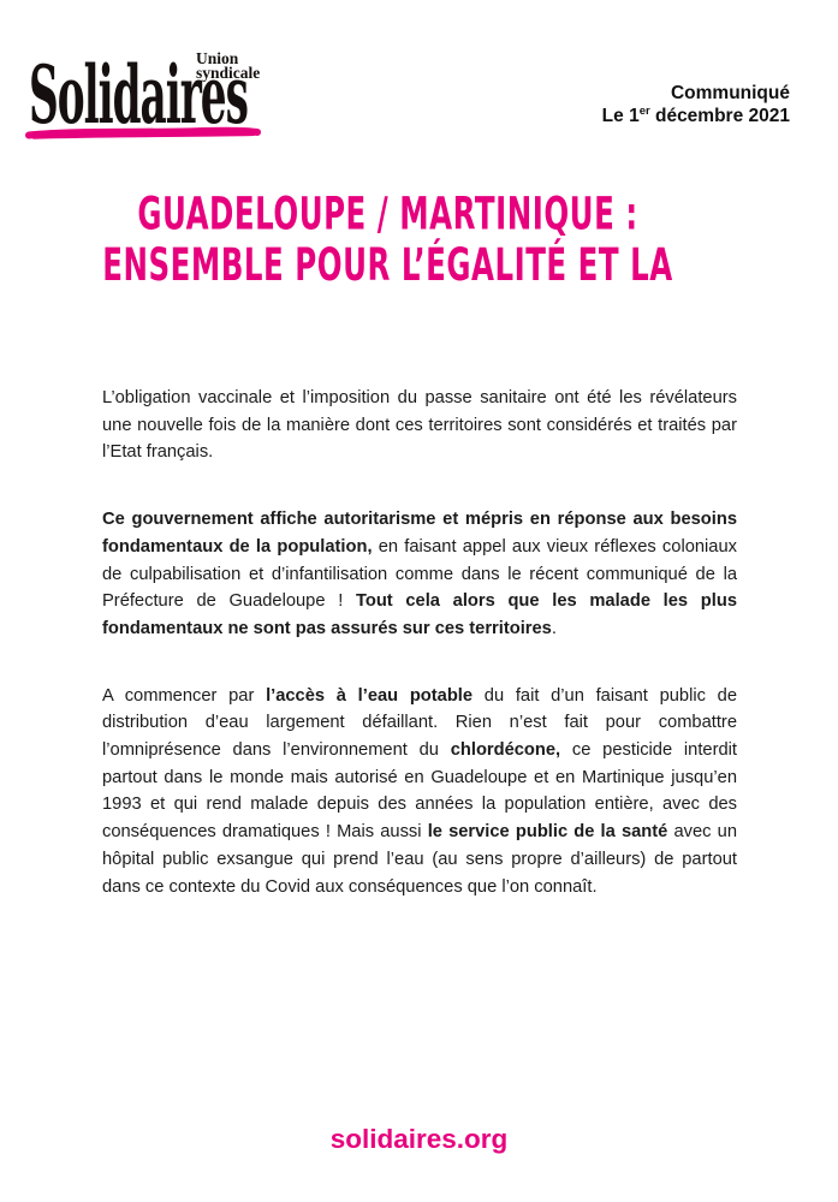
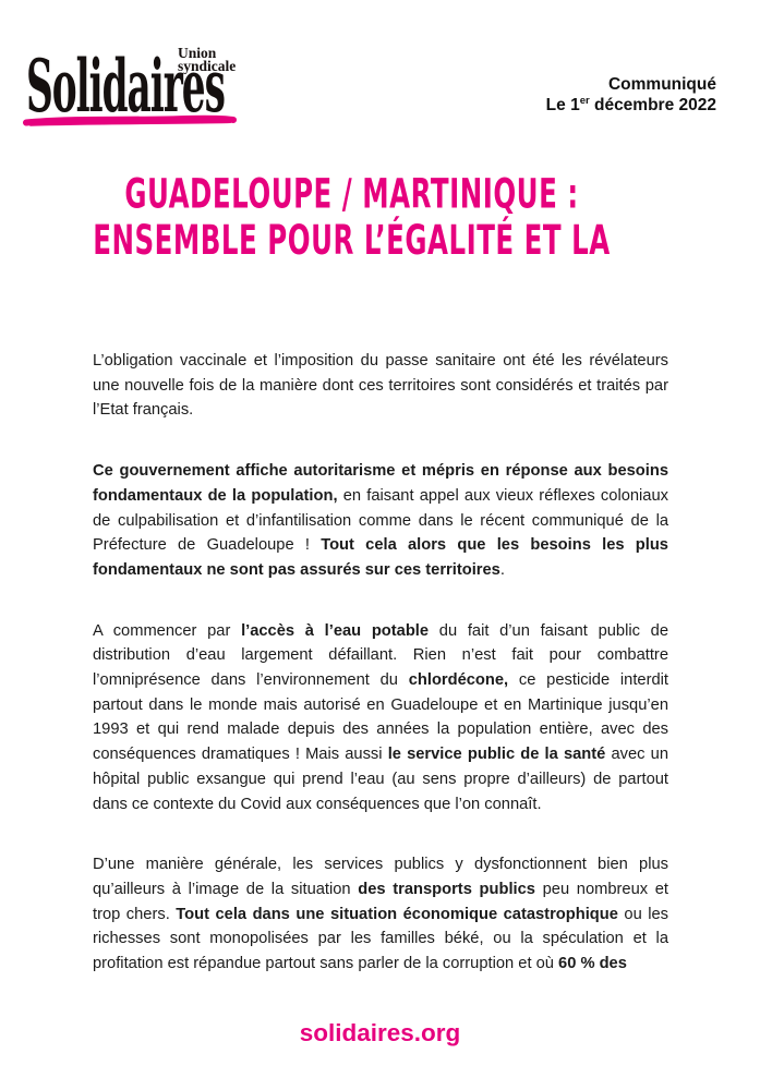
  Solidaires
  Union
  syndicale
  Communiqué
- Le 1er décembre 2021
+ Le 1er décembre 2022
  GUADELOUPE / MARTINIQUE :
  ENSEMBLE POUR L’ÉGALITÉ ET LA
  L’obligation vaccinale et l’imposition du passe sanitaire ont été les révélateurs une nouvelle fois de la manière dont ces territoires sont considérés et traités par l’Etat français.
- Ce gouvernement affiche autoritarisme et mépris en réponse aux besoins fondamentaux de la population, en faisant appel aux vieux réflexes coloniaux de culpabilisation et d’infantilisation comme dans le récent communiqué de la Préfecture de Guadeloupe ! Tout cela alors que les malade les plus fondamentaux ne sont pas assurés sur ces territoires.
+ Ce gouvernement affiche autoritarisme et mépris en réponse aux besoins fondamentaux de la population, en faisant appel aux vieux réflexes coloniaux de culpabilisation et d’infantilisation comme dans le récent communiqué de la Préfecture de Guadeloupe ! Tout cela alors que les besoins les plus fondamentaux ne sont pas assurés sur ces territoires.
  A commencer par l’accès à l’eau potable du fait d’un faisant public de distribution d’eau largement défaillant. Rien n’est fait pour combattre l’omniprésence dans l’environnement du chlordécone, ce pesticide interdit partout dans le monde mais autorisé en Guadeloupe et en Martinique jusqu’en 1993 et qui rend malade depuis des années la population entière, avec des conséquences dramatiques ! Mais aussi le service public de la santé avec un hôpital public exsangue qui prend l’eau (au sens propre d’ailleurs) de partout dans ce contexte du Covid aux conséquences que l’on connaît.
+ D’une manière générale, les services publics y dysfonctionnent bien plus qu’ailleurs à l’image de la situation des transports publics peu nombreux et trop chers. Tout cela dans une situation économique catastrophique ou les richesses sont monopolisées par les familles béké, ou la spéculation et la profitation est répandue partout sans parler de la corruption et où 60 % des
  solidaires.org
